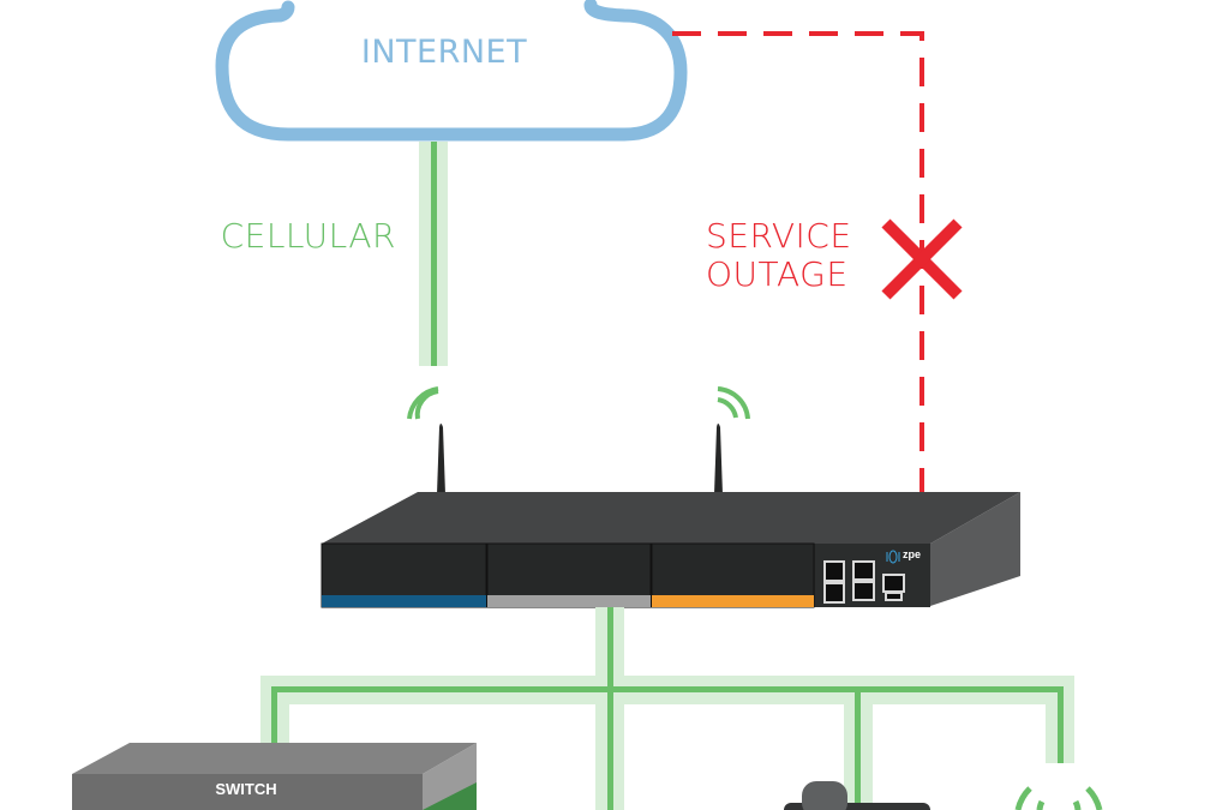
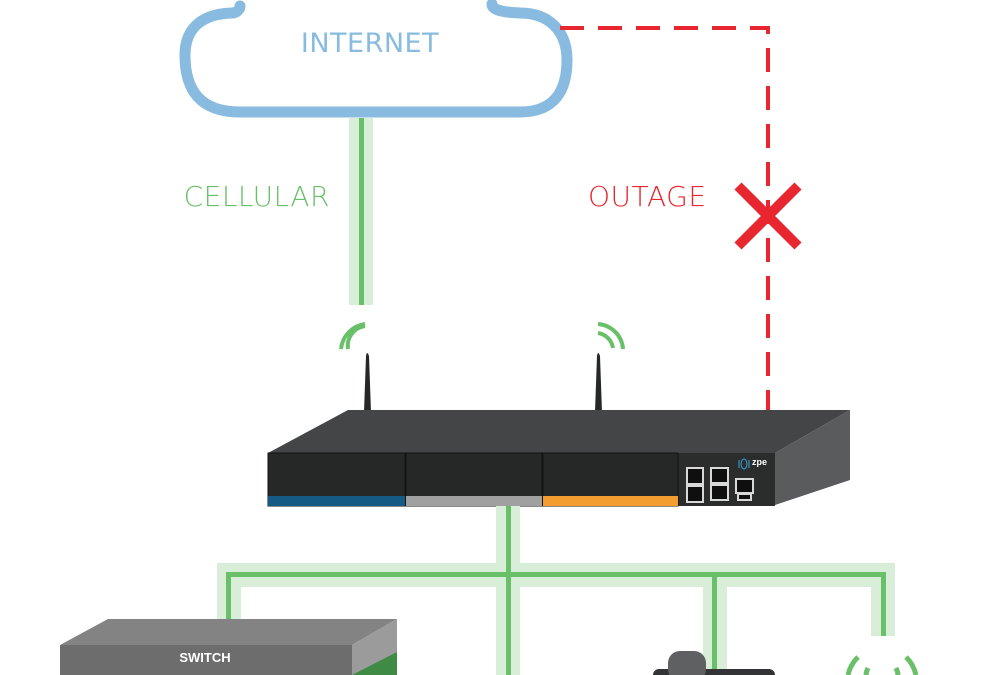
  INTERNET
  CELLULAR
- SERVICE
  OUTAGE
  zpe
  SWITCH
